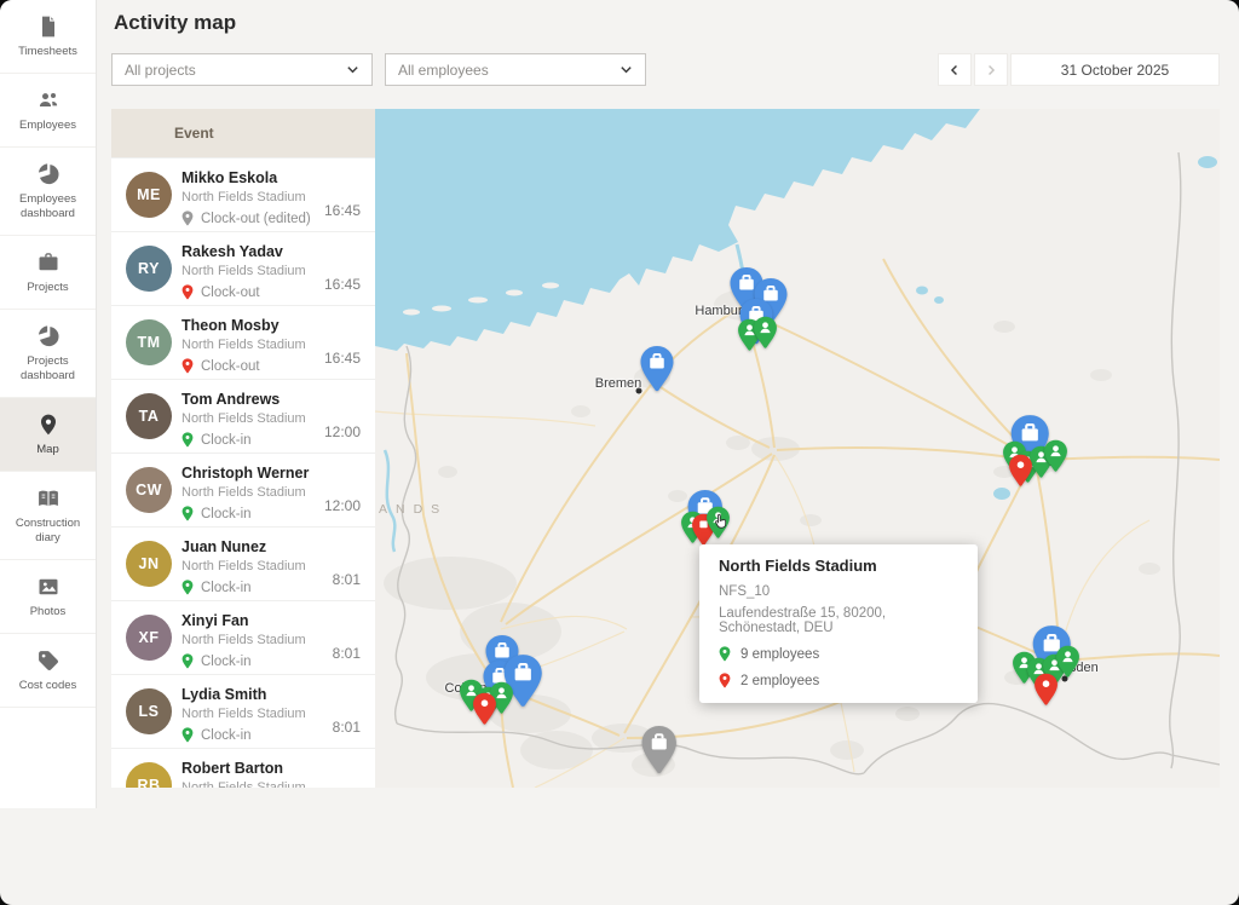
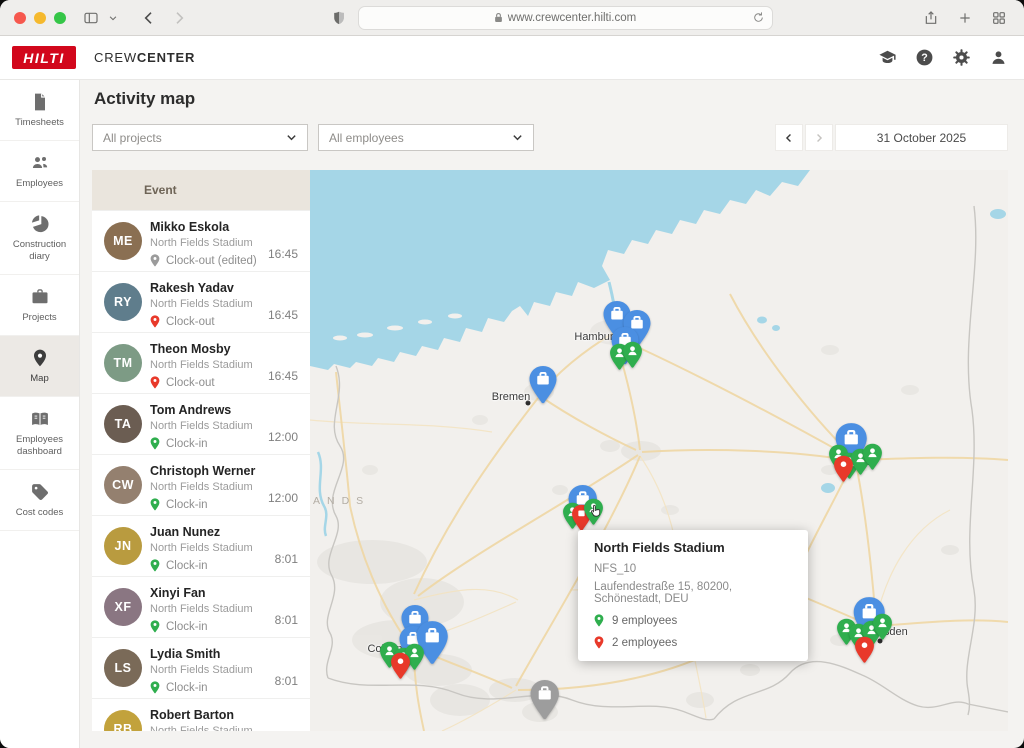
+ www.crewcenter.hilti.com
+ HILTI
+ CREWCENTER
+ ?
  Timesheets
  Employees
- Employees dashboard
+ Construction diary
  Projects
- Projects dashboard
  Map
- Construction diary
+ Employees dashboard
- Photos
  Cost codes
  Activity map
  All projects
  All employees
  31 October 2025
  Event
  ME
  Mikko Eskola
  North Fields Stadium
  Clock-out (edited)
  16:45
  RY
  Rakesh Yadav
  North Fields Stadium
  Clock-out
  16:45
  TM
  Theon Mosby
  North Fields Stadium
  Clock-out
  16:45
  TA
  Tom Andrews
  North Fields Stadium
  Clock-in
  12:00
  CW
  Christoph Werner
  North Fields Stadium
  Clock-in
  12:00
  JN
  Juan Nunez
  North Fields Stadium
  Clock-in
  8:01
  XF
  Xinyi Fan
  North Fields Stadium
  Clock-in
  8:01
  LS
  Lydia Smith
  North Fields Stadium
  Clock-in
  8:01
  RB
  Robert Barton
  Hambur
  Bremen
  North Fields Stadium
  NFS_10
  Laufendestraße 15, 80200, Schönestadt, DEU
  9 employees
  2 employees
